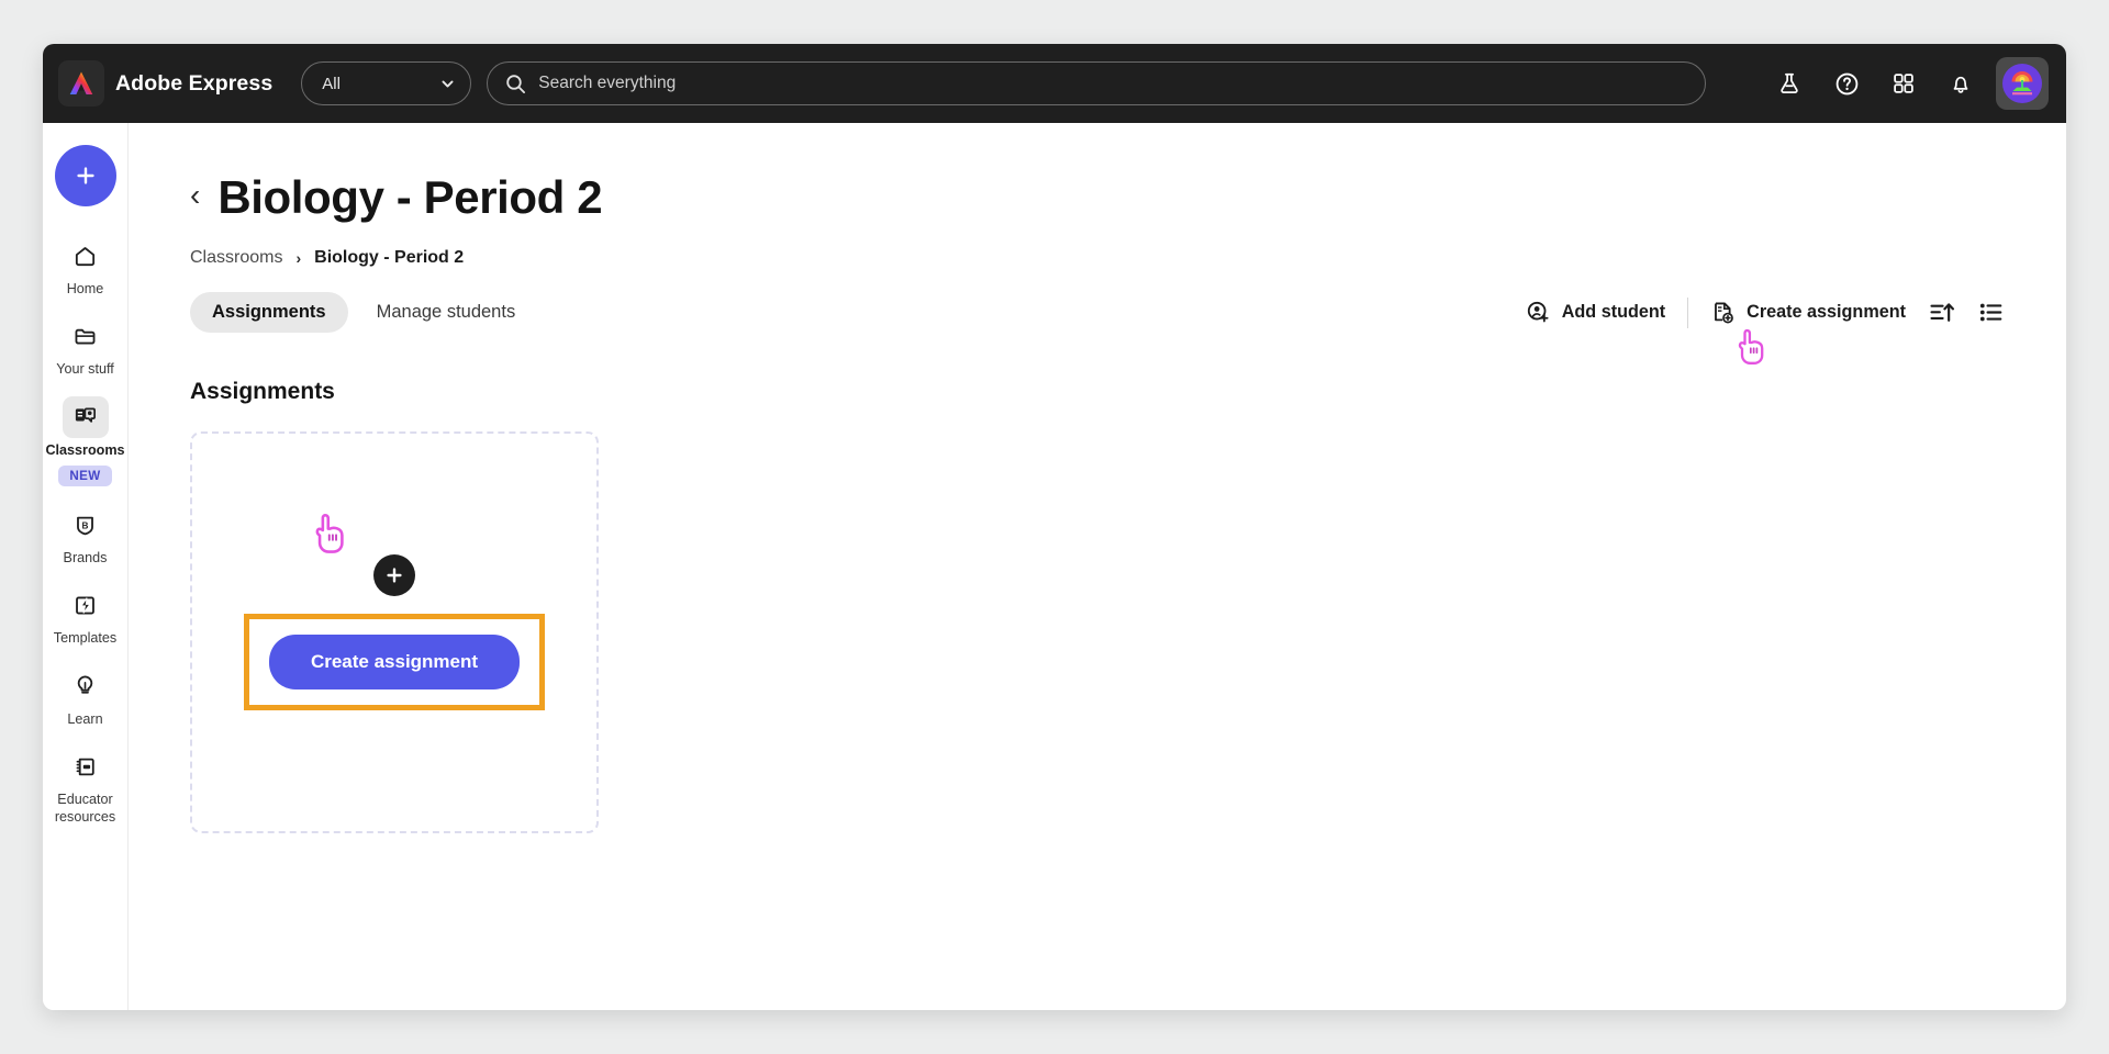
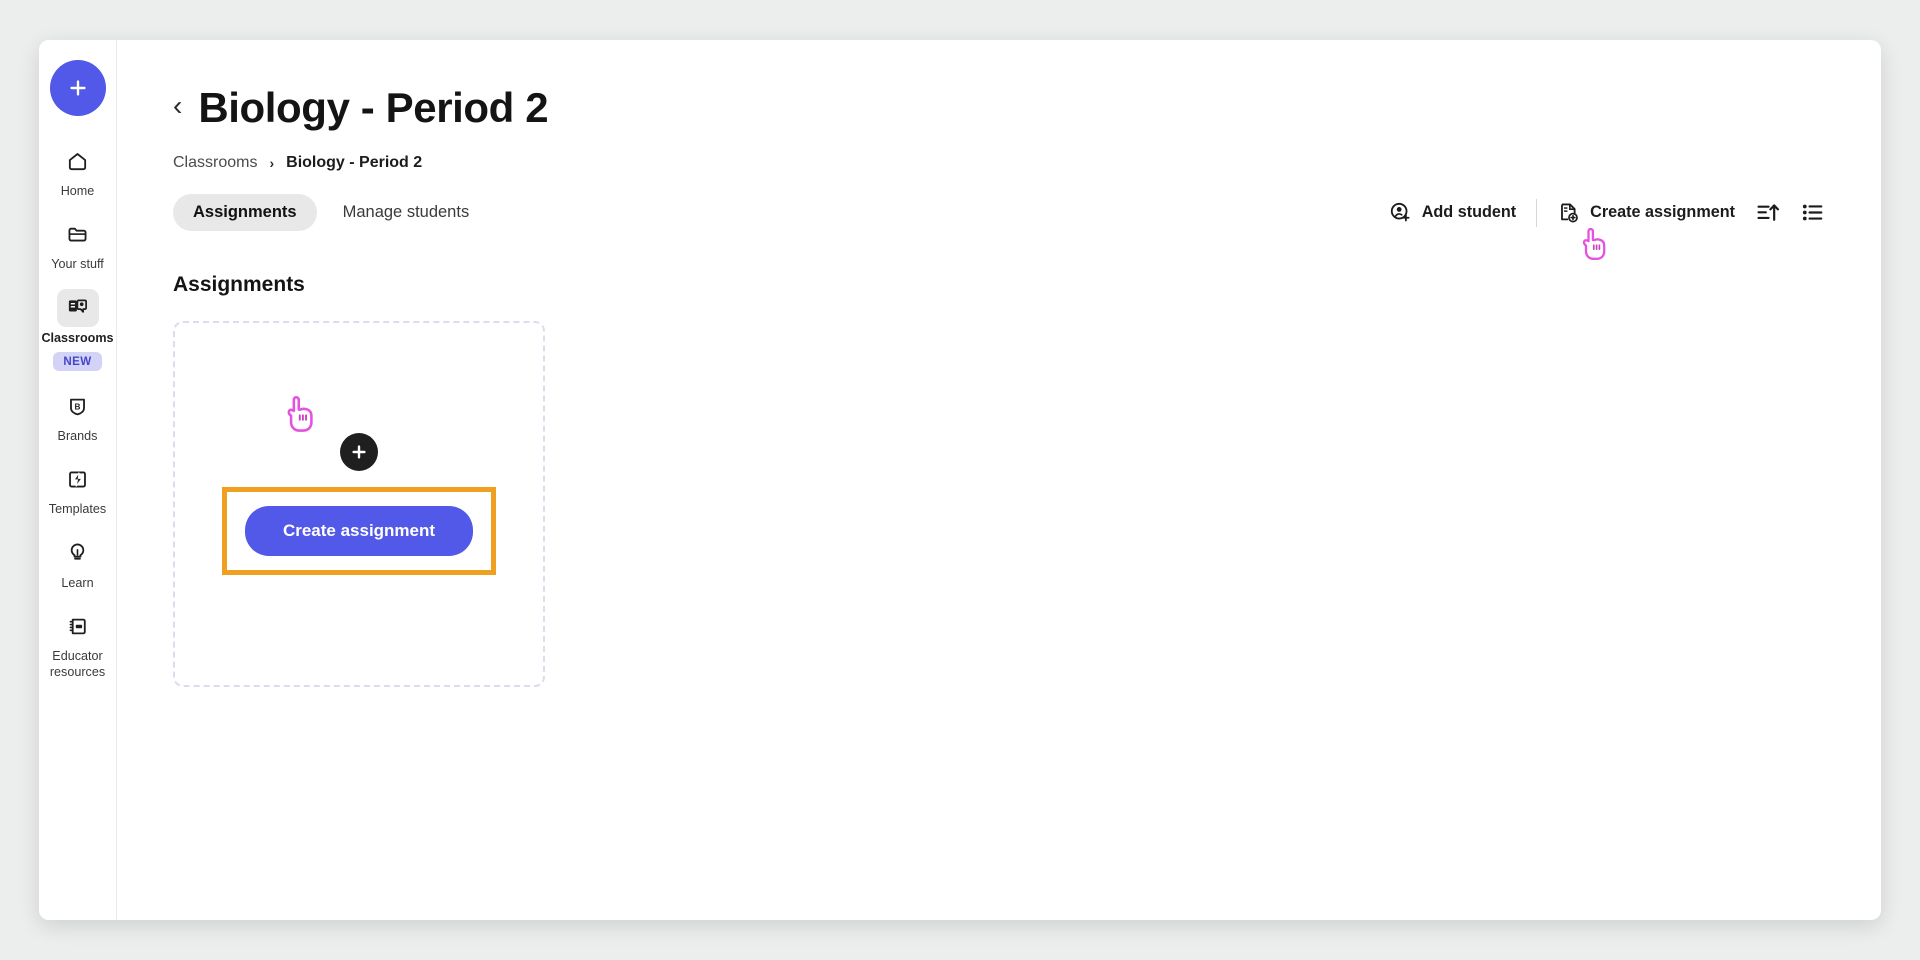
- Adobe Express
- All
- Search everything
  Home
  Your stuff
  Classrooms
  NEW
  B
  Brands
  Templates
  Learn
  Educator resources
  ‹
  Biology - Period 2
  Classrooms
  ›
  Biology - Period 2
  Assignments
  Manage students
  Add student
  Create assignment
  Assignments
  Create assignment
